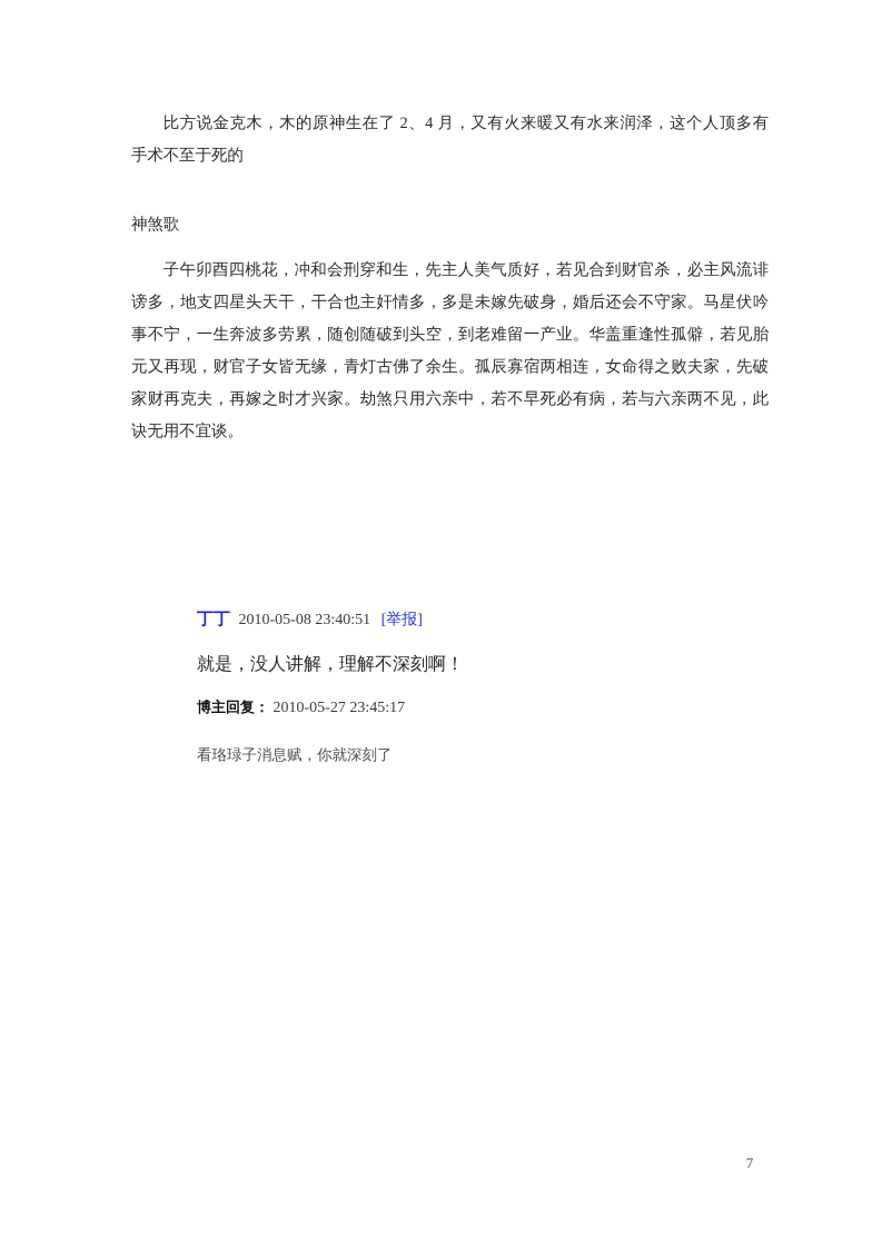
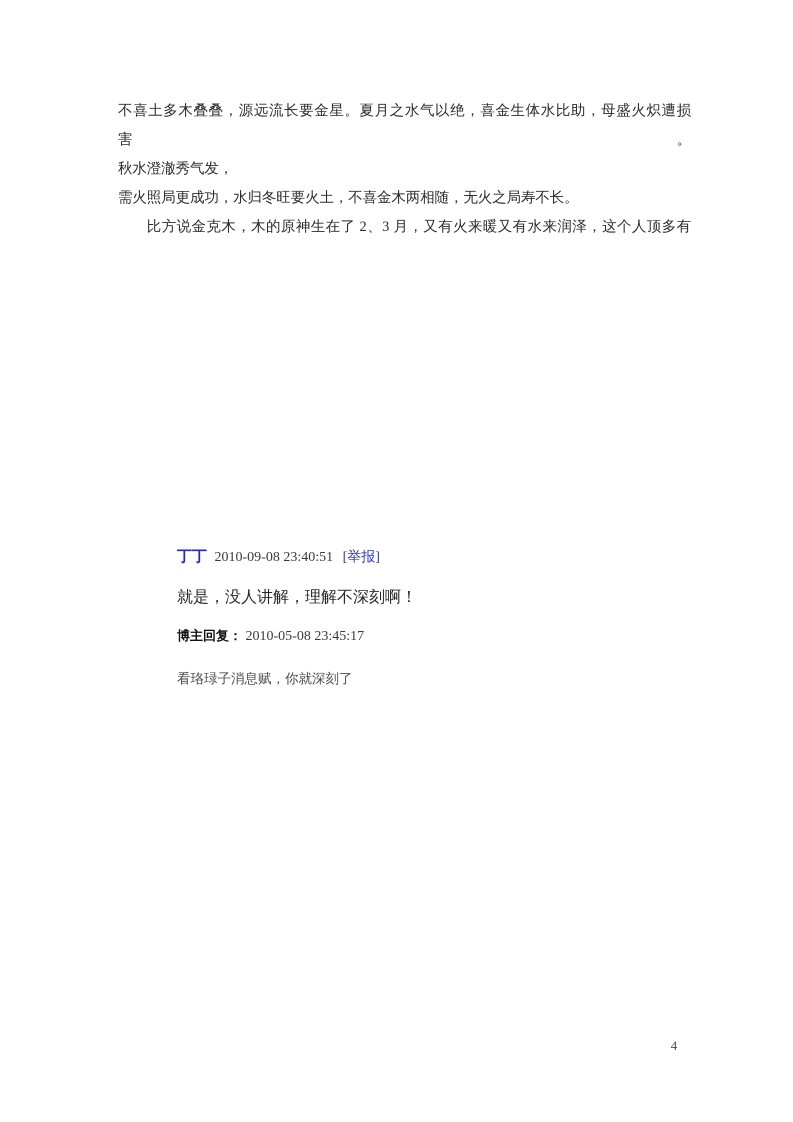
+ 不喜土多木叠叠，源远流长要金星。夏月之水气以绝，喜金生体水比助，母盛火炽遭损害。
+ 秋水澄澈秀气发，
+ 需火照局更成功，水归冬旺要火土，不喜金木两相随，无火之局寿不长。
- 比方说金克木，木的原神生在了 2、4 月，又有火来暖又有水来润泽，这个人顶多有
+ 比方说金克木，木的原神生在了 2、3 月，又有火来暖又有水来润泽，这个人顶多有
- 手术不至于死的
- 神煞歌
- 子午卯酉四桃花，冲和会刑穿和生，先主人美气质好，若见合到财官杀，必主风流诽
- 谤多，地支四星头天干，干合也主奸情多，多是未嫁先破身，婚后还会不守家。马星伏吟
- 事不宁，一生奔波多劳累，随创随破到头空，到老难留一产业。华盖重逢性孤僻，若见胎
- 元又再现，财官子女皆无缘，青灯古佛了余生。孤辰寡宿两相连，女命得之败夫家，先破
- 家财再克夫，再嫁之时才兴家。劫煞只用六亲中，若不早死必有病，若与六亲两不见，此
- 诀无用不宜谈。
- 丁丁 2010-05-08 23:40:51 [举报]
+ 丁丁 2010-09-08 23:40:51 [举报]
  就是，没人讲解，理解不深刻啊！
- 博主回复： 2010-05-27 23:45:17
+ 博主回复： 2010-05-08 23:45:17
  看珞琭子消息赋，你就深刻了
- 7
+ 4
